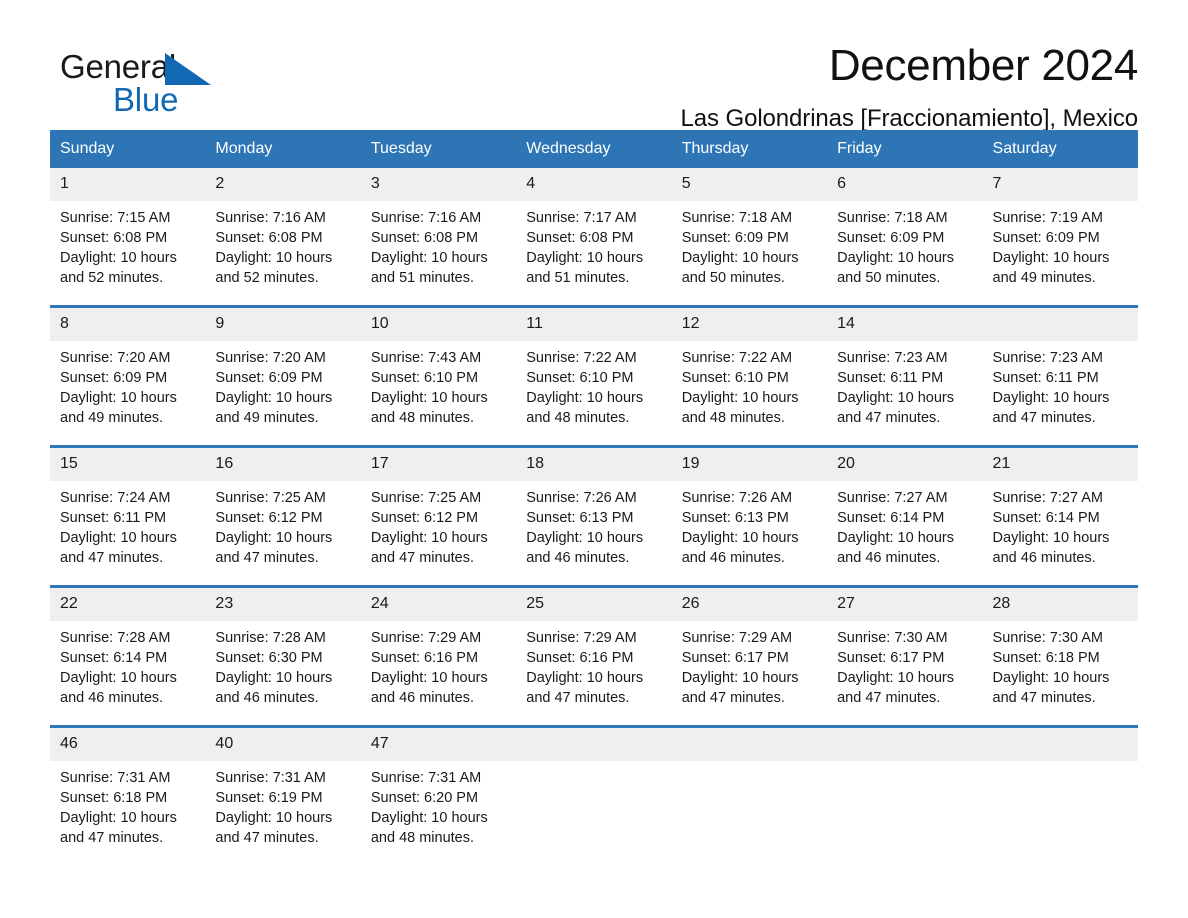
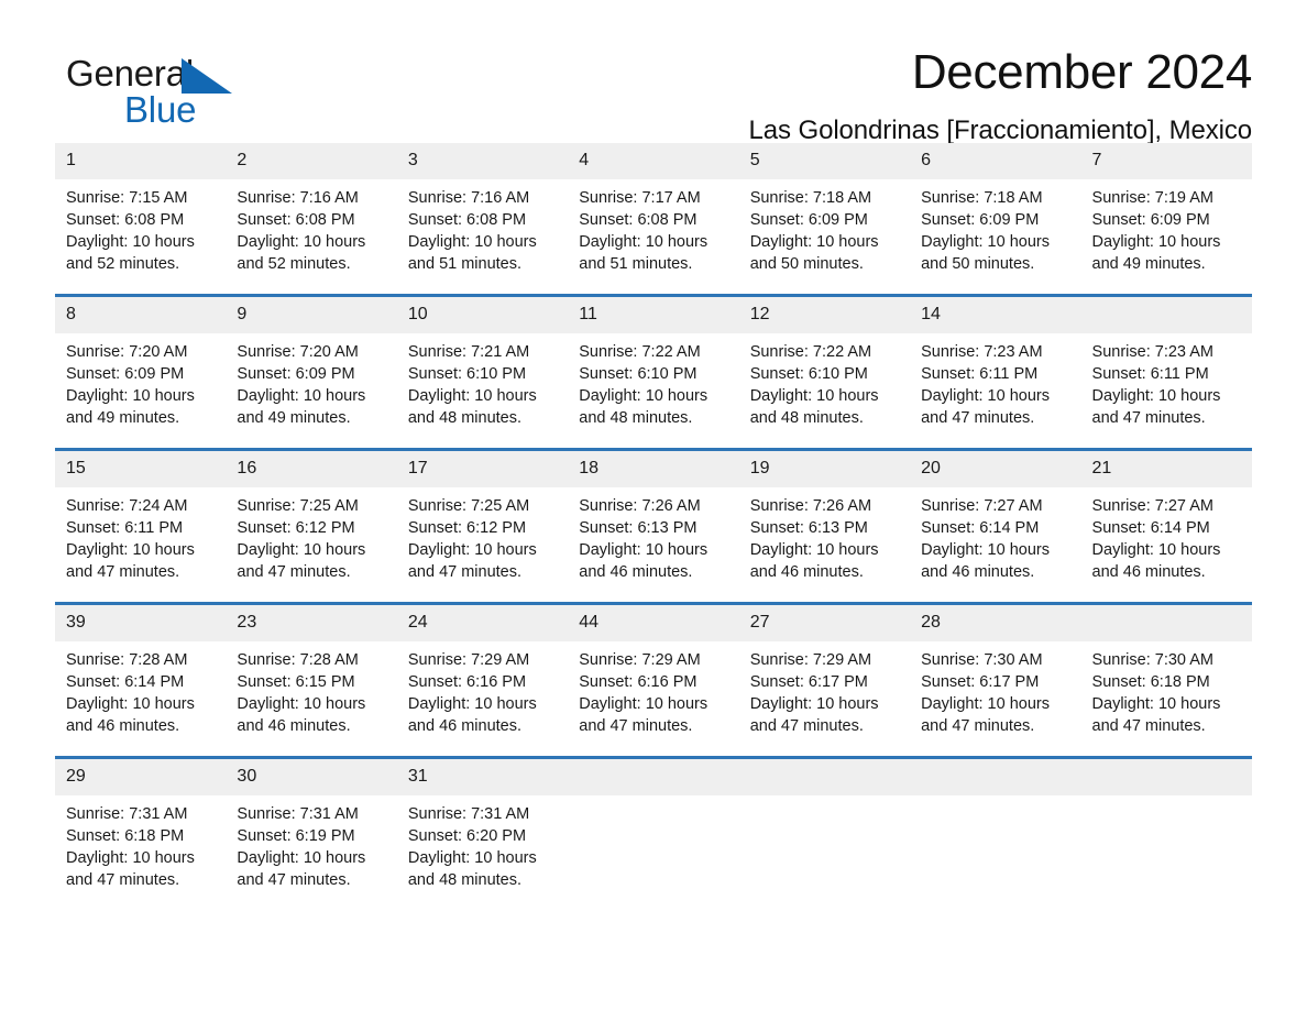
  General
  Blue
  December 2024
  Las Golondrinas [Fraccionamiento], Mexico
- Sunday
- Monday
- Tuesday
- Wednesday
- Thursday
- Friday
- Saturday
  1
  2
  3
  4
  5
  6
  7
  Sunrise: 7:15 AM
  Sunset: 6:08 PM
  Daylight: 10 hours
  and 52 minutes.
  Sunrise: 7:16 AM
  Sunset: 6:08 PM
  Daylight: 10 hours
  and 52 minutes.
  Sunrise: 7:16 AM
  Sunset: 6:08 PM
  Daylight: 10 hours
  and 51 minutes.
  Sunrise: 7:17 AM
  Sunset: 6:08 PM
  Daylight: 10 hours
  and 51 minutes.
  Sunrise: 7:18 AM
  Sunset: 6:09 PM
  Daylight: 10 hours
  and 50 minutes.
  Sunrise: 7:18 AM
  Sunset: 6:09 PM
  Daylight: 10 hours
  and 50 minutes.
  Sunrise: 7:19 AM
  Sunset: 6:09 PM
  Daylight: 10 hours
  and 49 minutes.
  8
  9
  10
  11
  12
  14
  Sunrise: 7:20 AM
  Sunset: 6:09 PM
  Daylight: 10 hours
  and 49 minutes.
  Sunrise: 7:20 AM
  Sunset: 6:09 PM
  Daylight: 10 hours
  and 49 minutes.
- Sunrise: 7:43 AM
+ Sunrise: 7:21 AM
  Sunset: 6:10 PM
  Daylight: 10 hours
  and 48 minutes.
  Sunrise: 7:22 AM
  Sunset: 6:10 PM
  Daylight: 10 hours
  and 48 minutes.
  Sunrise: 7:22 AM
  Sunset: 6:10 PM
  Daylight: 10 hours
  and 48 minutes.
  Sunrise: 7:23 AM
  Sunset: 6:11 PM
  Daylight: 10 hours
  and 47 minutes.
  Sunrise: 7:23 AM
  Sunset: 6:11 PM
  Daylight: 10 hours
  and 47 minutes.
  15
  16
  17
  18
  19
  20
  21
  Sunrise: 7:24 AM
  Sunset: 6:11 PM
  Daylight: 10 hours
  and 47 minutes.
  Sunrise: 7:25 AM
  Sunset: 6:12 PM
  Daylight: 10 hours
  and 47 minutes.
  Sunrise: 7:25 AM
  Sunset: 6:12 PM
  Daylight: 10 hours
  and 47 minutes.
  Sunrise: 7:26 AM
  Sunset: 6:13 PM
  Daylight: 10 hours
  and 46 minutes.
  Sunrise: 7:26 AM
  Sunset: 6:13 PM
  Daylight: 10 hours
  and 46 minutes.
  Sunrise: 7:27 AM
  Sunset: 6:14 PM
  Daylight: 10 hours
  and 46 minutes.
  Sunrise: 7:27 AM
  Sunset: 6:14 PM
  Daylight: 10 hours
  and 46 minutes.
- 22
+ 39
  23
  24
- 25
- 26
+ 44
  27
  28
  Sunrise: 7:28 AM
  Sunset: 6:14 PM
  Daylight: 10 hours
  and 46 minutes.
  Sunrise: 7:28 AM
- Sunset: 6:30 PM
+ Sunset: 6:15 PM
  Daylight: 10 hours
  and 46 minutes.
  Sunrise: 7:29 AM
  Sunset: 6:16 PM
  Daylight: 10 hours
  and 46 minutes.
  Sunrise: 7:29 AM
  Sunset: 6:16 PM
  Daylight: 10 hours
  and 47 minutes.
  Sunrise: 7:29 AM
  Sunset: 6:17 PM
  Daylight: 10 hours
  and 47 minutes.
  Sunrise: 7:30 AM
  Sunset: 6:17 PM
  Daylight: 10 hours
  and 47 minutes.
  Sunrise: 7:30 AM
  Sunset: 6:18 PM
  Daylight: 10 hours
  and 47 minutes.
- 46
+ 29
- 40
+ 30
- 47
+ 31
  Sunrise: 7:31 AM
  Sunset: 6:18 PM
  Daylight: 10 hours
  and 47 minutes.
  Sunrise: 7:31 AM
  Sunset: 6:19 PM
  Daylight: 10 hours
  and 47 minutes.
  Sunrise: 7:31 AM
  Sunset: 6:20 PM
  Daylight: 10 hours
  and 48 minutes.
